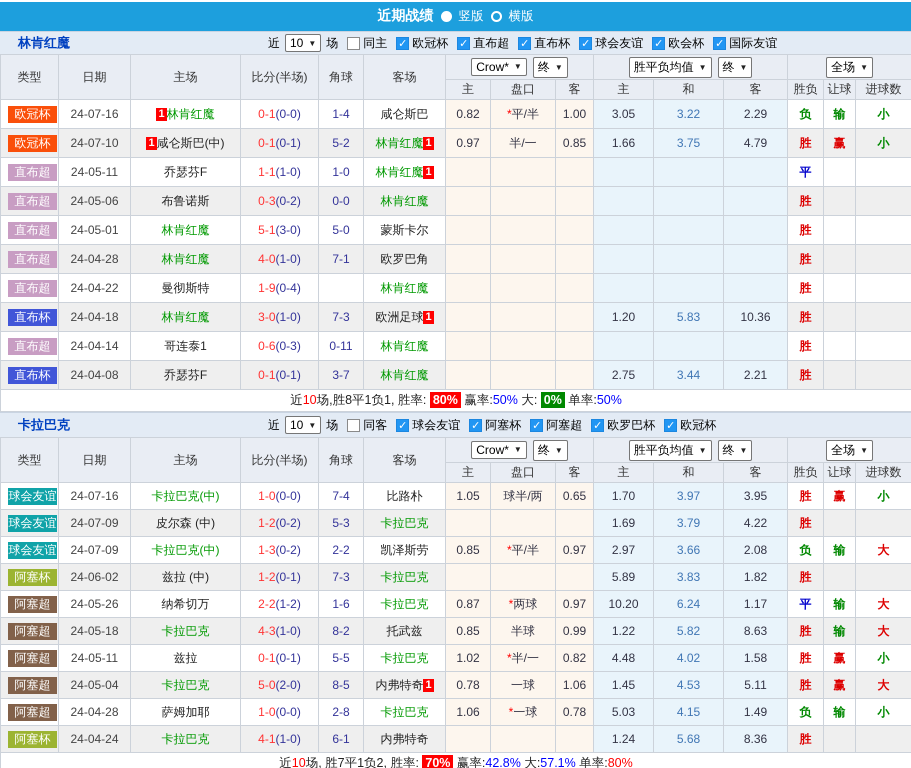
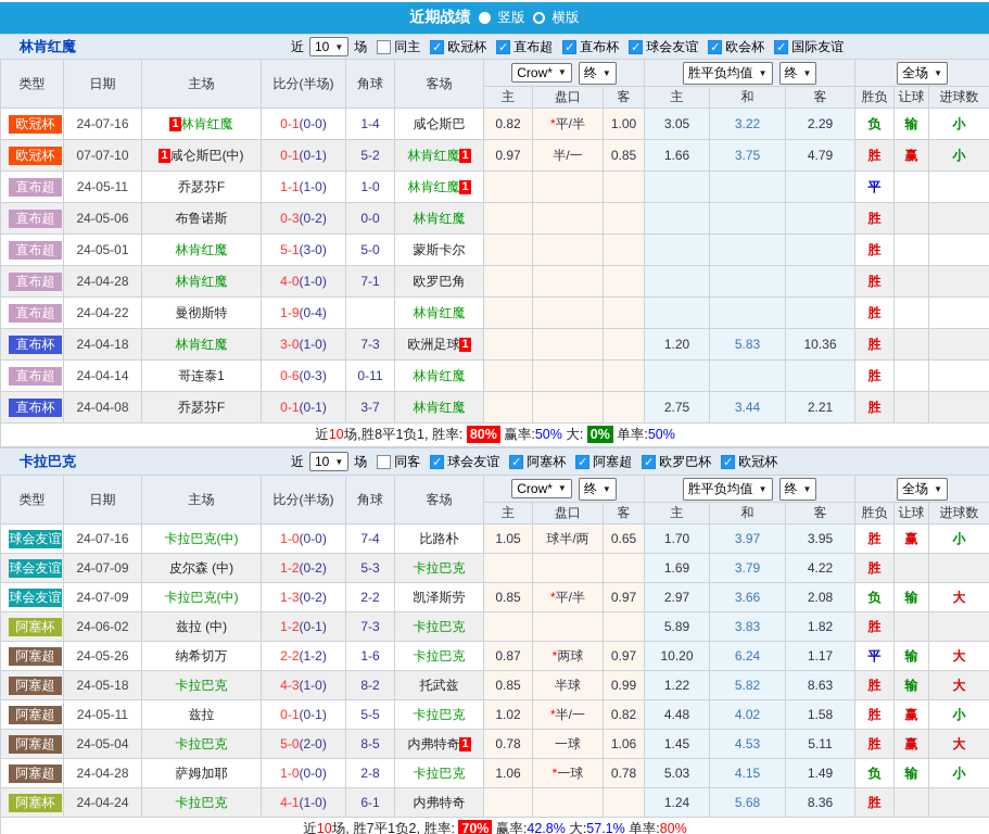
  近期战绩
  竖版
  横版
  林肯红魔
  近
  10
  ▼
  场
  同主
  ✓
  欧冠杯
  ✓
  直布超
  ✓
  直布杯
  ✓
  球会友谊
  ✓
  欧会杯
  ✓
  国际友谊
  类型	日期	主场	比分(半场)	角球	客场	Crow* ▼ 终 ▼	胜平负均值 ▼ 终 ▼	全场 ▼
  主	盘口	客	主	和	客	胜负	让球	进球数
  欧冠杯	24-07-16	1 林肯红魔	0-1(0-0)	1-4	咸仑斯巴	0.82	*平/半	1.00	3.05	3.22	2.29	负	输	小
- 欧冠杯	24-07-10	1 咸仑斯巴(中)	0-1(0-1)	5-2	林肯红魔 1	0.97	半/一	0.85	1.66	3.75	4.79	胜	赢	小
+ 欧冠杯	07-07-10	1 咸仑斯巴(中)	0-1(0-1)	5-2	林肯红魔 1	0.97	半/一	0.85	1.66	3.75	4.79	胜	赢	小
  直布超	24-05-11	乔瑟芬F	1-1(1-0)	1-0	林肯红魔 1							平
  直布超	24-05-06	布鲁诺斯	0-3(0-2)	0-0	林肯红魔							胜
  直布超	24-05-01	林肯红魔	5-1(3-0)	5-0	蒙斯卡尔							胜
  直布超	24-04-28	林肯红魔	4-0(1-0)	7-1	欧罗巴角							胜
  直布超	24-04-22	曼彻斯特	1-9(0-4)		林肯红魔							胜
  直布杯	24-04-18	林肯红魔	3-0(1-0)	7-3	欧洲足球 1				1.20	5.83	10.36	胜
  直布超	24-04-14	哥连泰1	0-6(0-3)	0-11	林肯红魔							胜
  直布杯	24-04-08	乔瑟芬F	0-1(0-1)	3-7	林肯红魔				2.75	3.44	2.21	胜
  近10场,胜8平1负1, 胜率: 80% 赢率:50% 大: 0% 单率:50%
  卡拉巴克
  近
  10
  ▼
  场
  同客
  ✓
  球会友谊
  ✓
  阿塞杯
  ✓
  阿塞超
  ✓
  欧罗巴杯
  ✓
  欧冠杯
  类型	日期	主场	比分(半场)	角球	客场	Crow* ▼ 终 ▼	胜平负均值 ▼ 终 ▼	全场 ▼
  主	盘口	客	主	和	客	胜负	让球	进球数
  球会友谊	24-07-16	卡拉巴克(中)	1-0(0-0)	7-4	比路朴	1.05	球半/两	0.65	1.70	3.97	3.95	胜	赢	小
  球会友谊	24-07-09	皮尔森 (中)	1-2(0-2)	5-3	卡拉巴克				1.69	3.79	4.22	胜
  球会友谊	24-07-09	卡拉巴克(中)	1-3(0-2)	2-2	凯泽斯劳	0.85	*平/半	0.97	2.97	3.66	2.08	负	输	大
  阿塞杯	24-06-02	兹拉 (中)	1-2(0-1)	7-3	卡拉巴克				5.89	3.83	1.82	胜
  阿塞超	24-05-26	纳希切万	2-2(1-2)	1-6	卡拉巴克	0.87	*两球	0.97	10.20	6.24	1.17	平	输	大
  阿塞超	24-05-18	卡拉巴克	4-3(1-0)	8-2	托武兹	0.85	半球	0.99	1.22	5.82	8.63	胜	输	大
  阿塞超	24-05-11	兹拉	0-1(0-1)	5-5	卡拉巴克	1.02	*半/一	0.82	4.48	4.02	1.58	胜	赢	小
  阿塞超	24-05-04	卡拉巴克	5-0(2-0)	8-5	内弗特奇 1	0.78	一球	1.06	1.45	4.53	5.11	胜	赢	大
  阿塞超	24-04-28	萨姆加耶	1-0(0-0)	2-8	卡拉巴克	1.06	*一球	0.78	5.03	4.15	1.49	负	输	小
  阿塞杯	24-04-24	卡拉巴克	4-1(1-0)	6-1	内弗特奇				1.24	5.68	8.36	胜
  近10场, 胜7平1负2, 胜率: 70% 赢率:42.8% 大:57.1% 单率:80%
